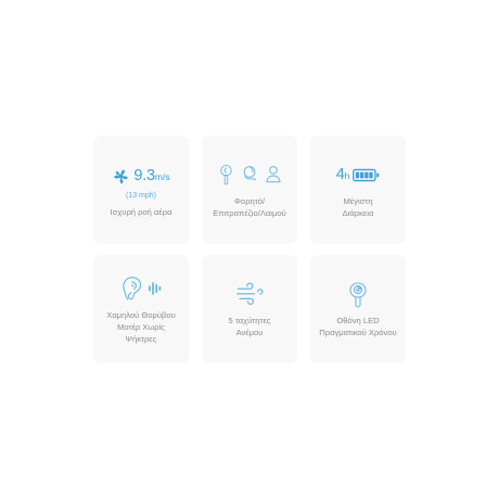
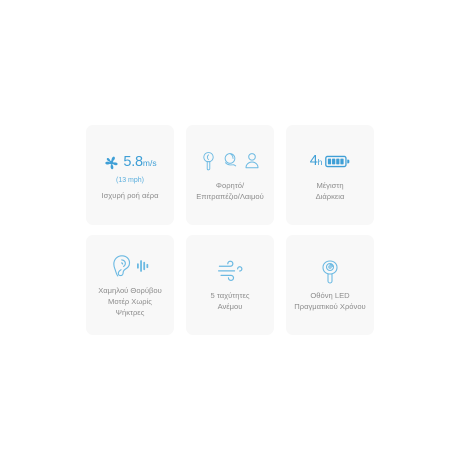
- 9.3m/s
+ 5.8m/s
  Ισχυρή ροή αέρα
  Φορητό/
  Επιτραπέζιο/Λαιμού
  4h
  Μέγιστη
  Διάρκεια
  Χαμηλού Θορύβου
  Μοτέρ Χωρίς
  Ψήκτρες
  5 ταχύτητες
  Ανέμου
  Οθόνη LED
  Πραγματικού Χρόνου
